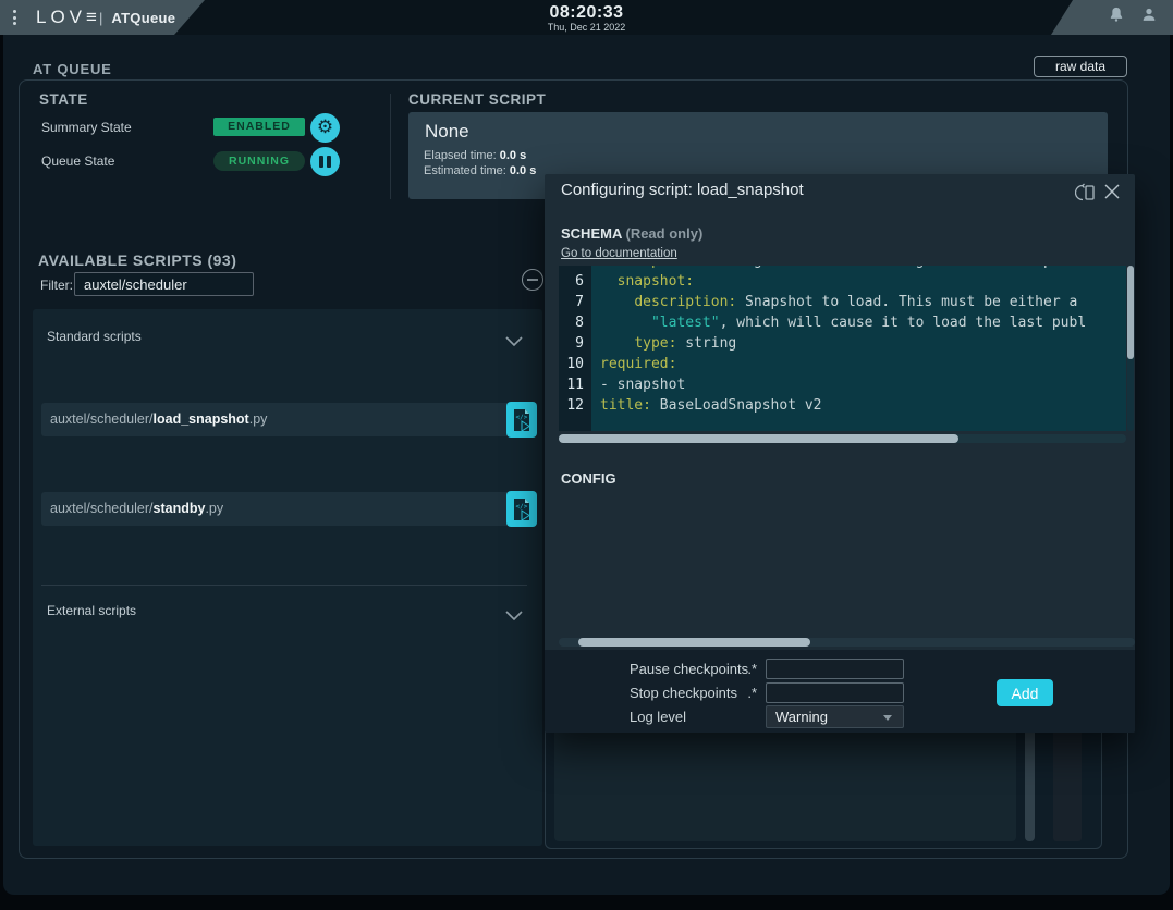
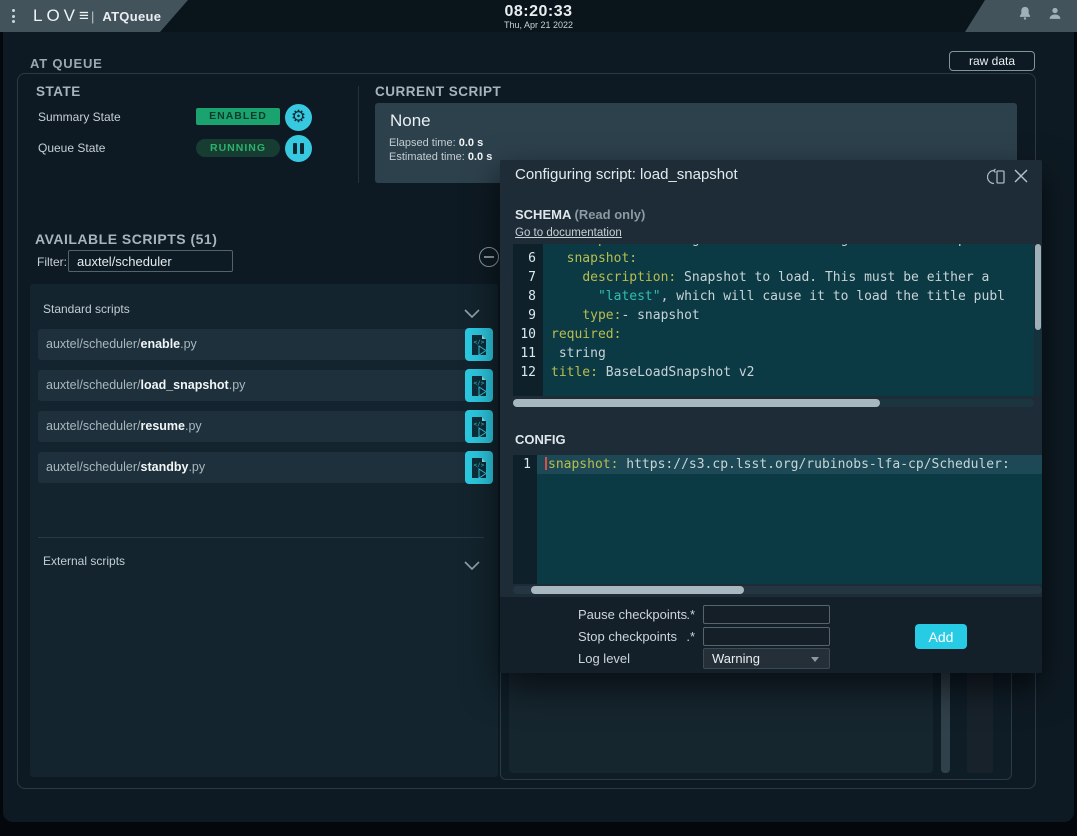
  LOV≡
  |
  ATQueue
  08:20:33
- Thu, Dec 21 2022
+ Thu, Apr 21 2022
  AT QUEUE
  raw data
  STATE
  Summary State
  ENABLED
  ⚙
  Queue State
  RUNNING
  CURRENT SCRIPT
  None
  Elapsed time: 0.0 s
  Estimated time: 0.0 s
- AVAILABLE SCRIPTS (93)
+ AVAILABLE SCRIPTS (51)
  Filter:
  auxtel/scheduler
  Standard scripts
+ auxtel/scheduler/enable.py
  auxtel/scheduler/load_snapshot.py
+ auxtel/scheduler/resume.py
  auxtel/scheduler/standby.py
  External scripts
  Configuring script: load_snapshot
  SCHEMA (Read only)
  Go to documentation
  6
  snapshot:
  7
  description: Snapshot to load. This must be either a
  8
- "latest", which will cause it to load the last publ
+ "latest", which will cause it to load the title publ
  9
- type: string
+ type:- snapshot
  10
  required:
  11
- - snapshot
+ string
  12
  title: BaseLoadSnapshot v2
  CONFIG
+ 1
+ snapshot: https://s3.cp.lsst.org/rubinobs-lfa-cp/Scheduler:
  Pause checkpoints
  .*
  Stop checkpoints
  .*
  Log level
  Warning
  Add
